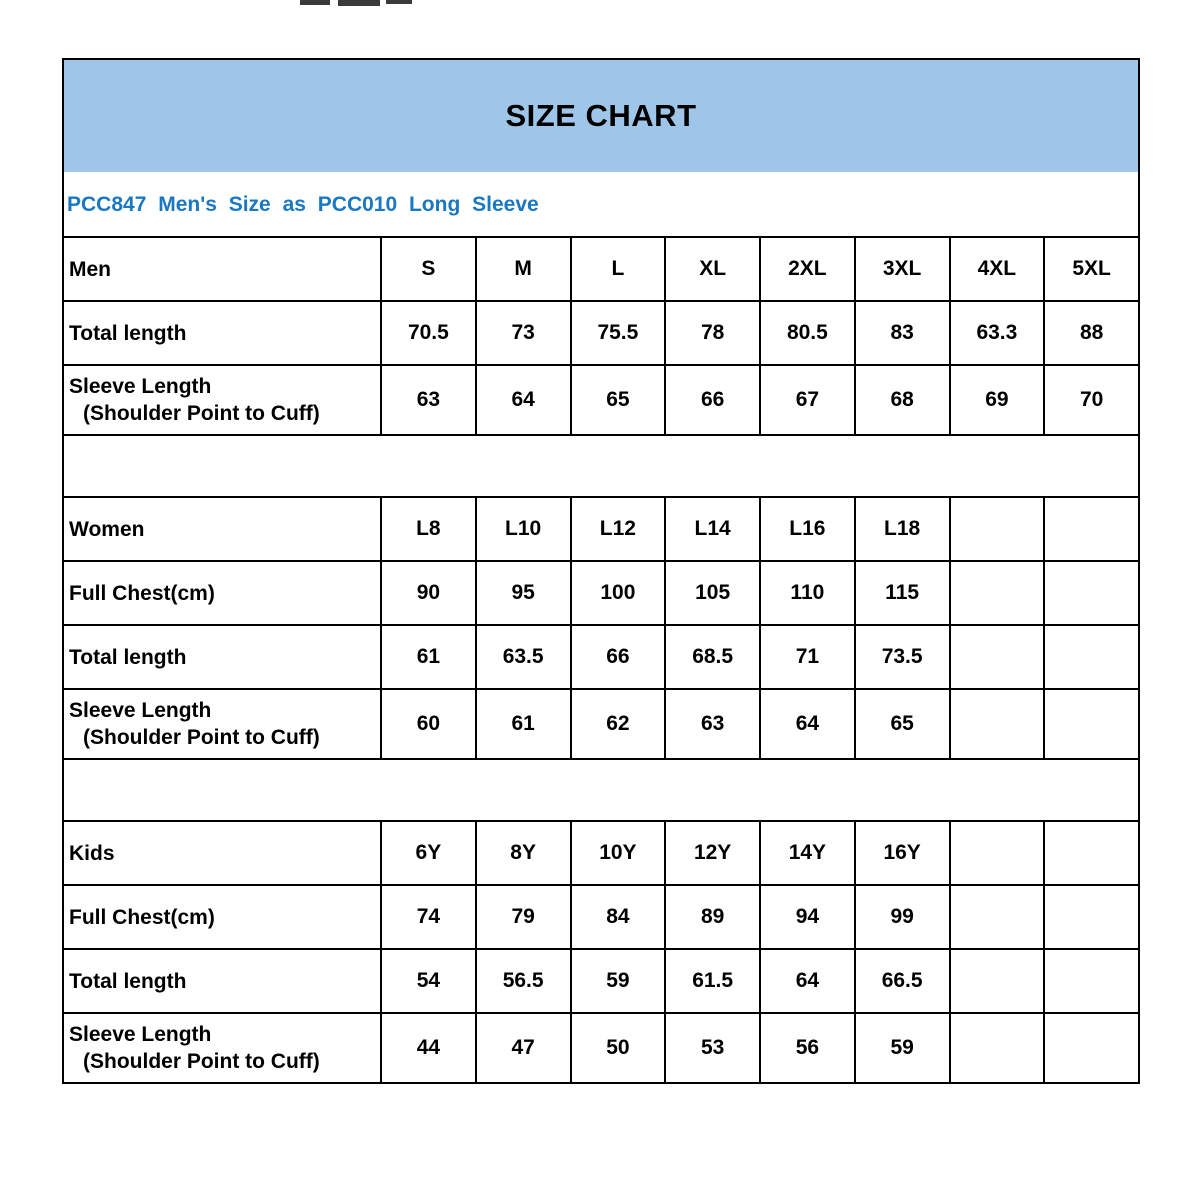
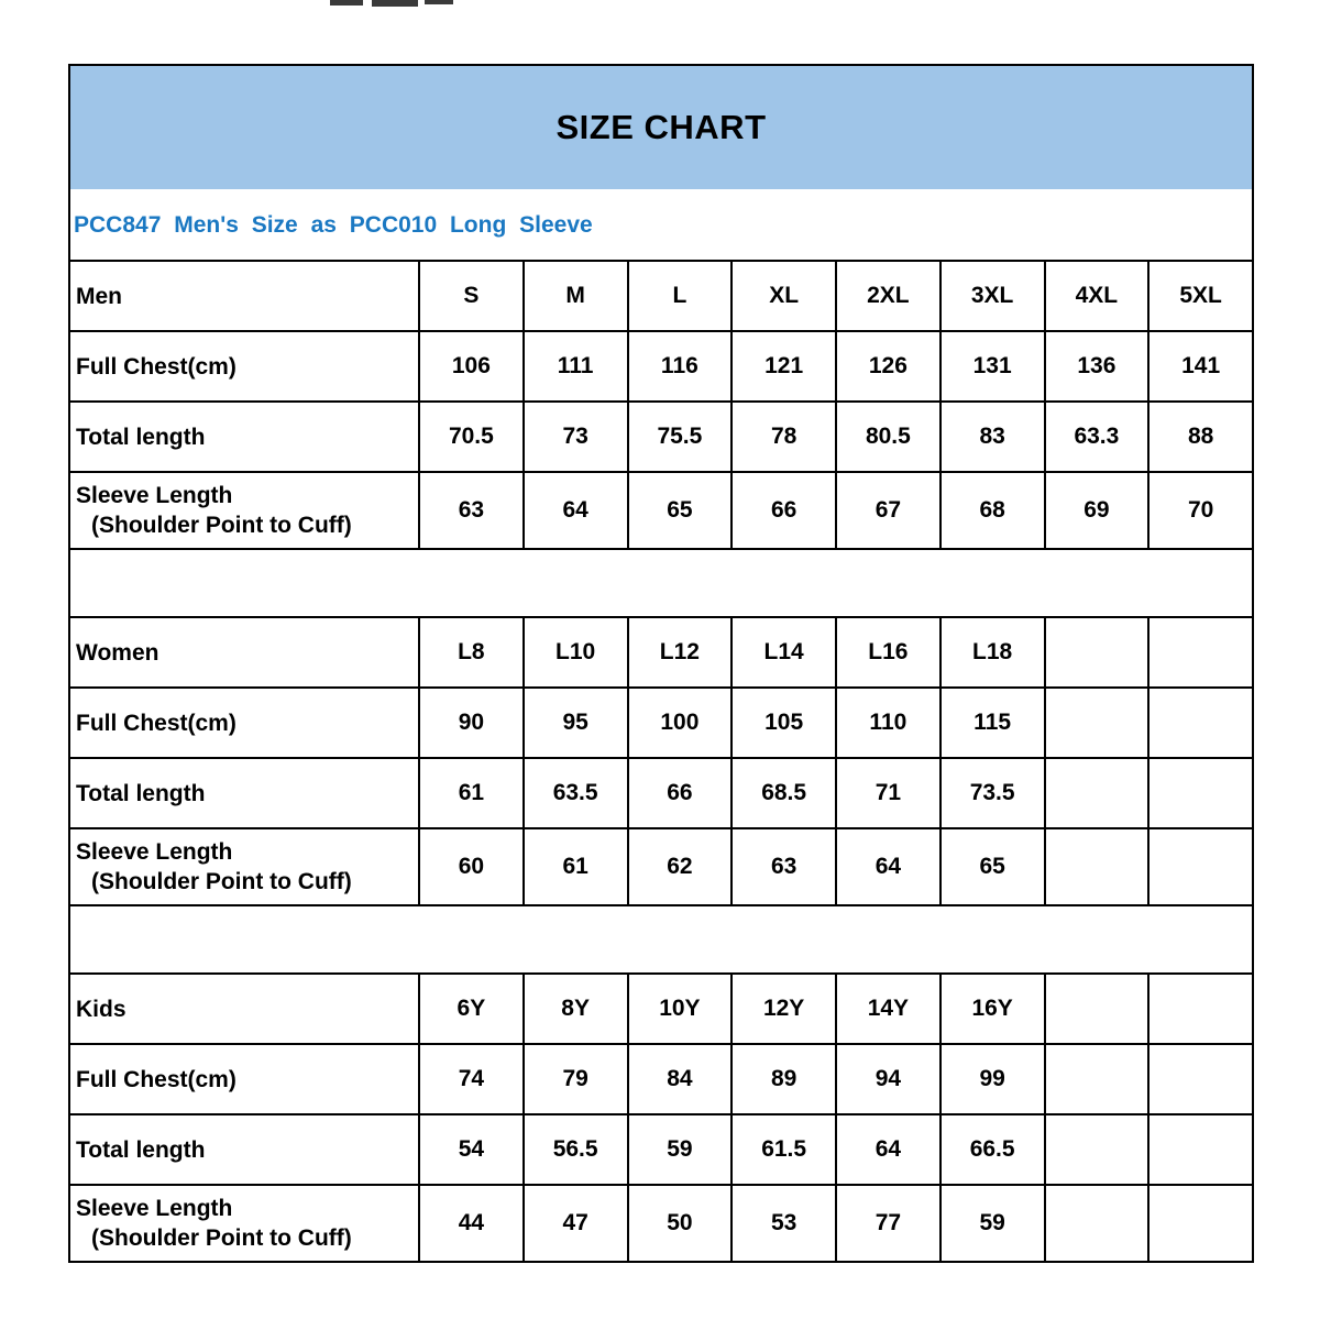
  SIZE CHART
  PCC847 Men's Size as PCC010 Long Sleeve
  Men	S	M	L	XL	2XL	3XL	4XL	5XL
+ Full Chest(cm)	106	111	116	121	126	131	136	141
  Total length	70.5	73	75.5	78	80.5	83	63.3	88
  Sleeve Length(Shoulder Point to Cuff)	63	64	65	66	67	68	69	70
  Women	L8	L10	L12	L14	L16	L18
  Full Chest(cm)	90	95	100	105	110	115
  Total length	61	63.5	66	68.5	71	73.5
  Sleeve Length(Shoulder Point to Cuff)	60	61	62	63	64	65
  Kids	6Y	8Y	10Y	12Y	14Y	16Y
  Full Chest(cm)	74	79	84	89	94	99
  Total length	54	56.5	59	61.5	64	66.5
- Sleeve Length(Shoulder Point to Cuff)	44	47	50	53	56	59
+ Sleeve Length(Shoulder Point to Cuff)	44	47	50	53	77	59
